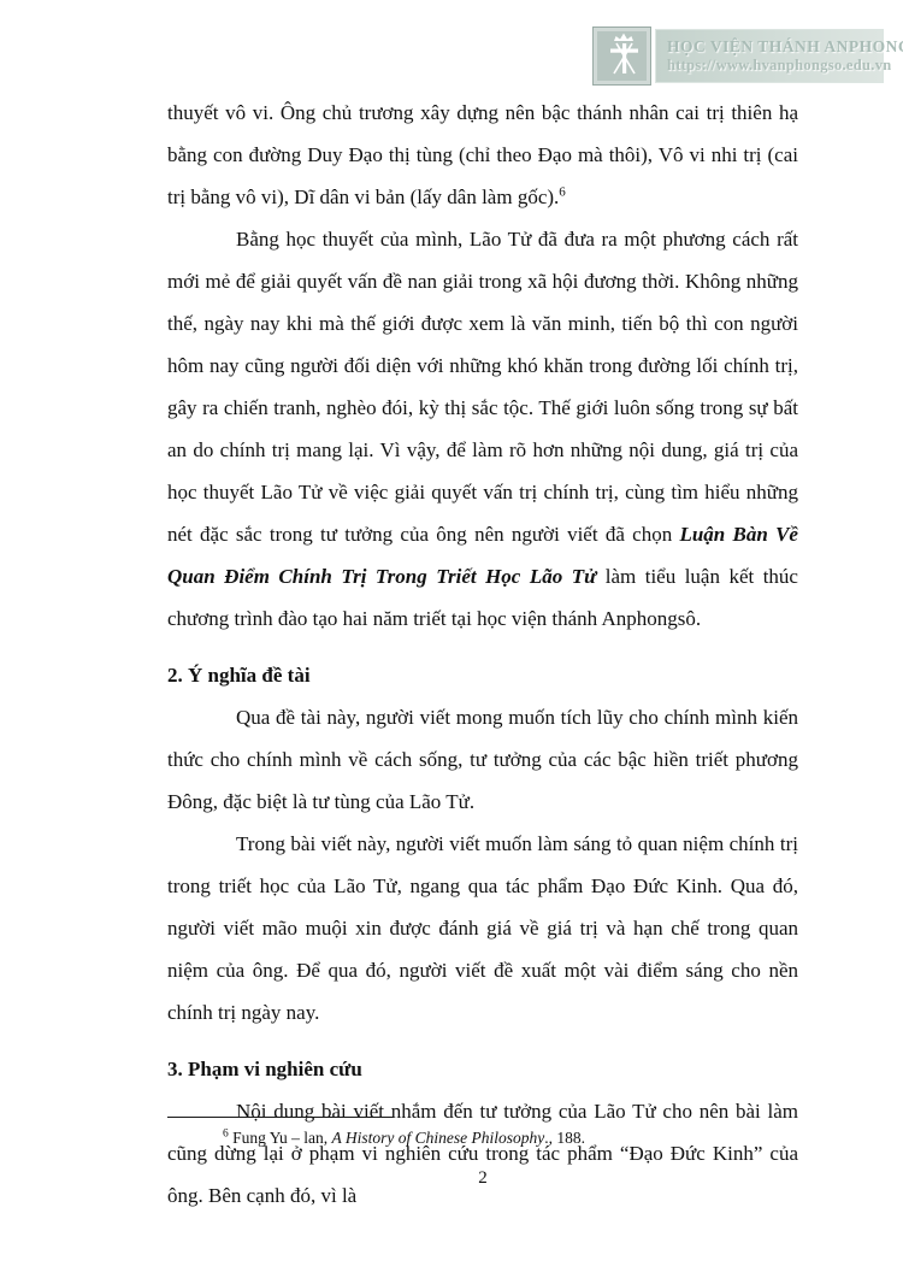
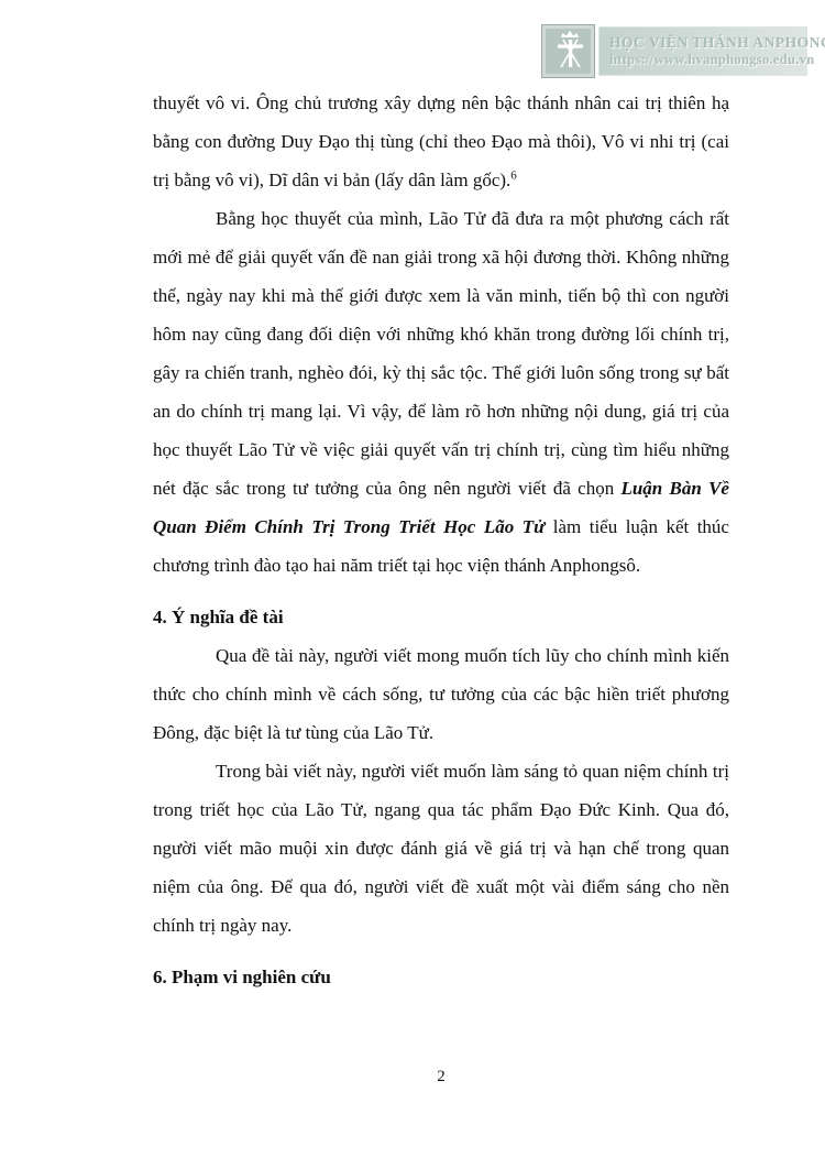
  HỌC VIỆN THÁNH ANPHON
  https://www.hvanphongso.edu.vn
  thuyết vô vi. Ông chủ trương xây dựng nên bậc thánh nhân cai trị thiên hạ bằng con đường Duy Đạo thị tùng (chỉ theo Đạo mà thôi), Vô vi nhi trị (cai trị bằng vô vi), Dĩ dân vi bản (lấy dân làm gốc).6
- Bằng học thuyết của mình, Lão Tử đã đưa ra một phương cách rất mới mẻ để giải quyết vấn đề nan giải trong xã hội đương thời. Không những thế, ngày nay khi mà thế giới được xem là văn minh, tiến bộ thì con người hôm nay cũng người đối diện với những khó khăn trong đường lối chính trị, gây ra chiến tranh, nghèo đói, kỳ thị sắc tộc. Thế giới luôn sống trong sự bất an do chính trị mang lại. Vì vậy, để làm rõ hơn những nội dung, giá trị của học thuyết Lão Tử về việc giải quyết vấn trị chính trị, cùng tìm hiểu những nét đặc sắc trong tư tưởng của ông nên người viết đã chọn Luận Bàn Về Quan Điểm Chính Trị Trong Triết Học Lão Tử làm tiểu luận kết thúc chương trình đào tạo hai năm triết tại học viện thánh Anphongsô.
+ Bằng học thuyết của mình, Lão Tử đã đưa ra một phương cách rất mới mẻ để giải quyết vấn đề nan giải trong xã hội đương thời. Không những thế, ngày nay khi mà thế giới được xem là văn minh, tiến bộ thì con người hôm nay cũng đang đối diện với những khó khăn trong đường lối chính trị, gây ra chiến tranh, nghèo đói, kỳ thị sắc tộc. Thế giới luôn sống trong sự bất an do chính trị mang lại. Vì vậy, để làm rõ hơn những nội dung, giá trị của học thuyết Lão Tử về việc giải quyết vấn trị chính trị, cùng tìm hiểu những nét đặc sắc trong tư tưởng của ông nên người viết đã chọn Luận Bàn Về Quan Điểm Chính Trị Trong Triết Học Lão Tử làm tiểu luận kết thúc chương trình đào tạo hai năm triết tại học viện thánh Anphongsô.
- 2. Ý nghĩa đề tài
+ 4. Ý nghĩa đề tài
  Qua đề tài này, người viết mong muốn tích lũy cho chính mình kiến thức cho chính mình về cách sống, tư tưởng của các bậc hiền triết phương Đông, đặc biệt là tư tùng của Lão Tử.
  Trong bài viết này, người viết muốn làm sáng tỏ quan niệm chính trị trong triết học của Lão Tử, ngang qua tác phẩm Đạo Đức Kinh. Qua đó, người viết mão muội xin được đánh giá về giá trị và hạn chế trong quan niệm của ông. Để qua đó, người viết đề xuất một vài điểm sáng cho nền chính trị ngày nay.
- 3. Phạm vi nghiên cứu
+ 6. Phạm vi nghiên cứu
- Nội dung bài viết nhắm đến tư tưởng của Lão Tử cho nên bài làm cũng dừng lại ở phạm vi nghiên cứu trong tác phẩm “Đạo Đức Kinh” của ông. Bên cạnh đó, vì là
- 6 Fung Yu – lan, A History of Chinese Philosophy., 188.
  2
